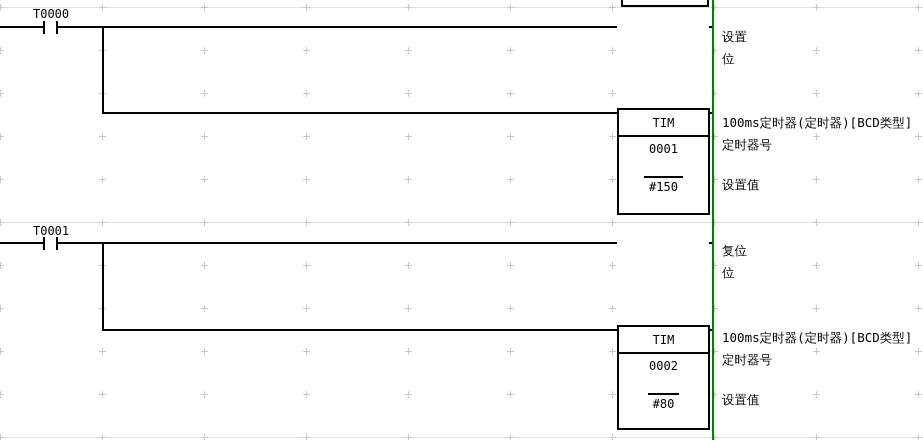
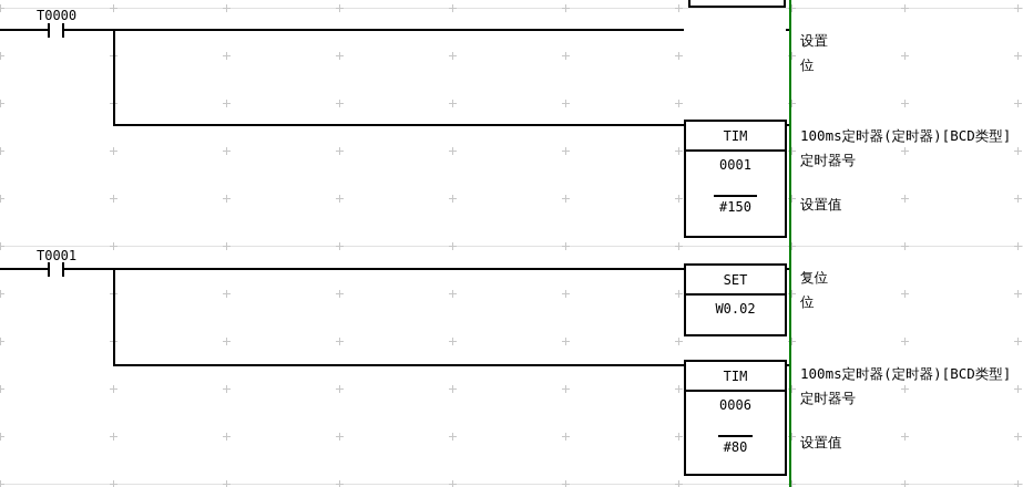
  T0000
  TIM
  0001
  #150
  设置
  位
  100ms定时器(定时器)[BCD类型]
  定时器号
  设置值
  T0001
+ SET
+ W0.02
  TIM
- 0002
+ 0006
  #80
  复位
  位
  100ms定时器(定时器)[BCD类型]
  定时器号
  设置值
